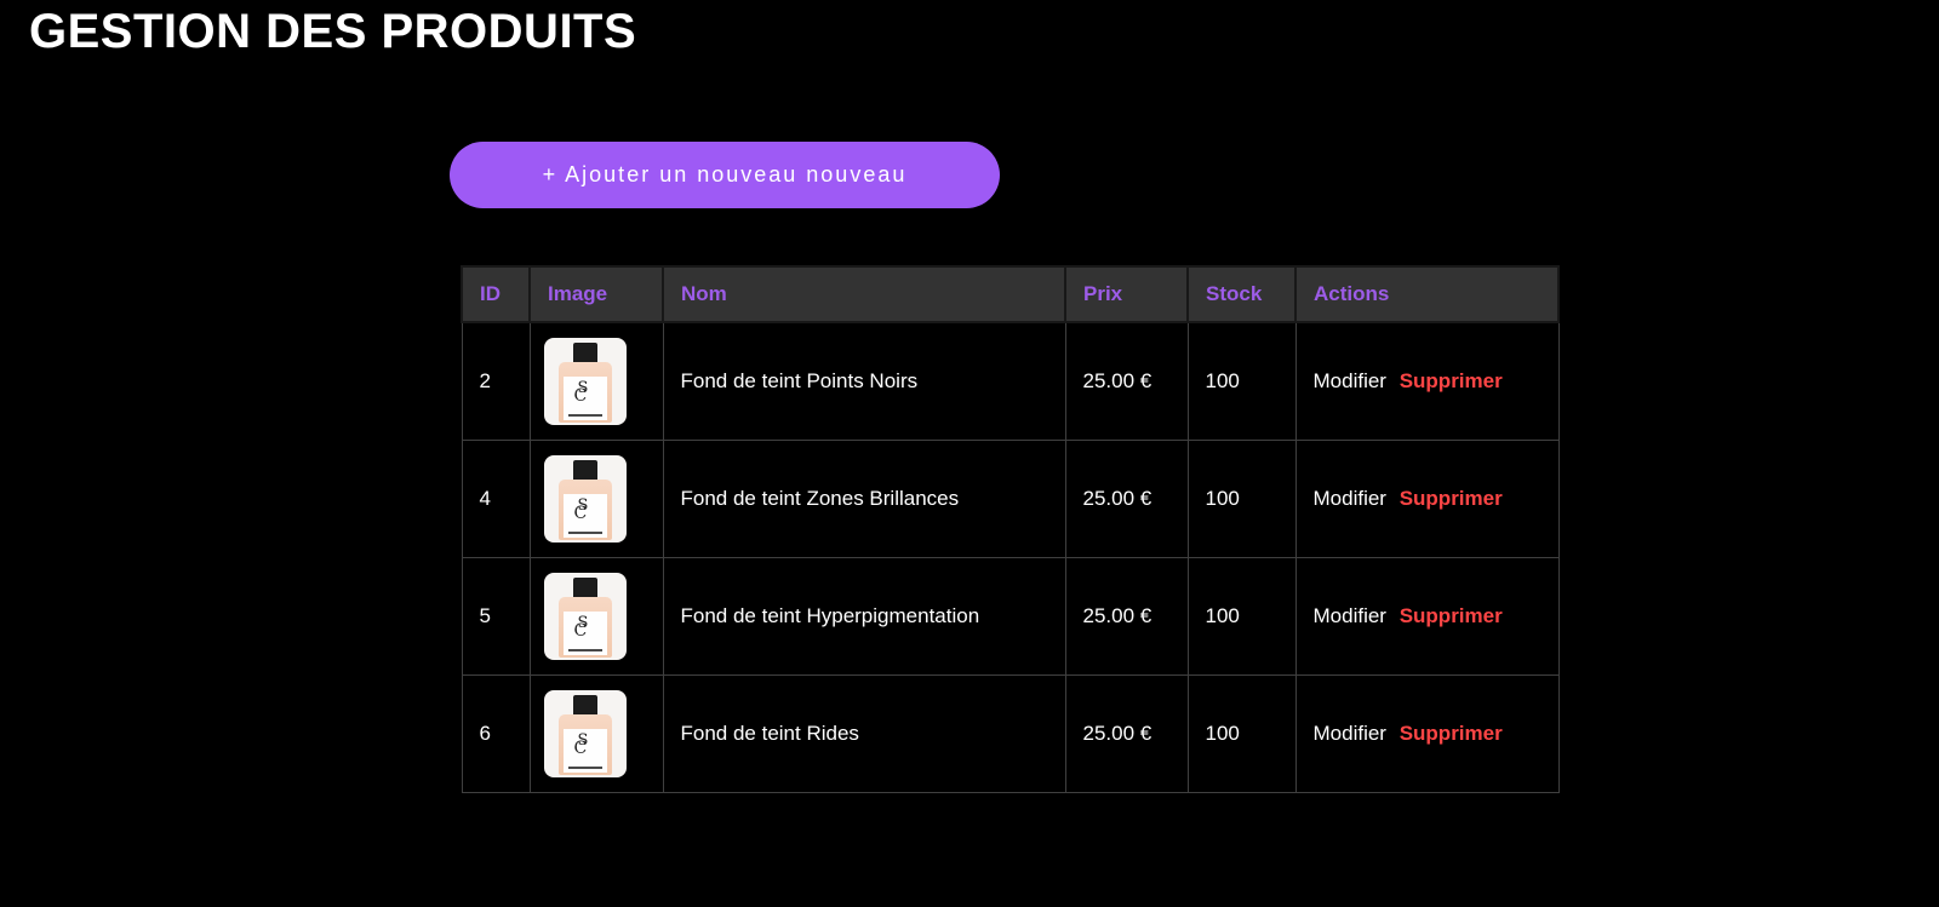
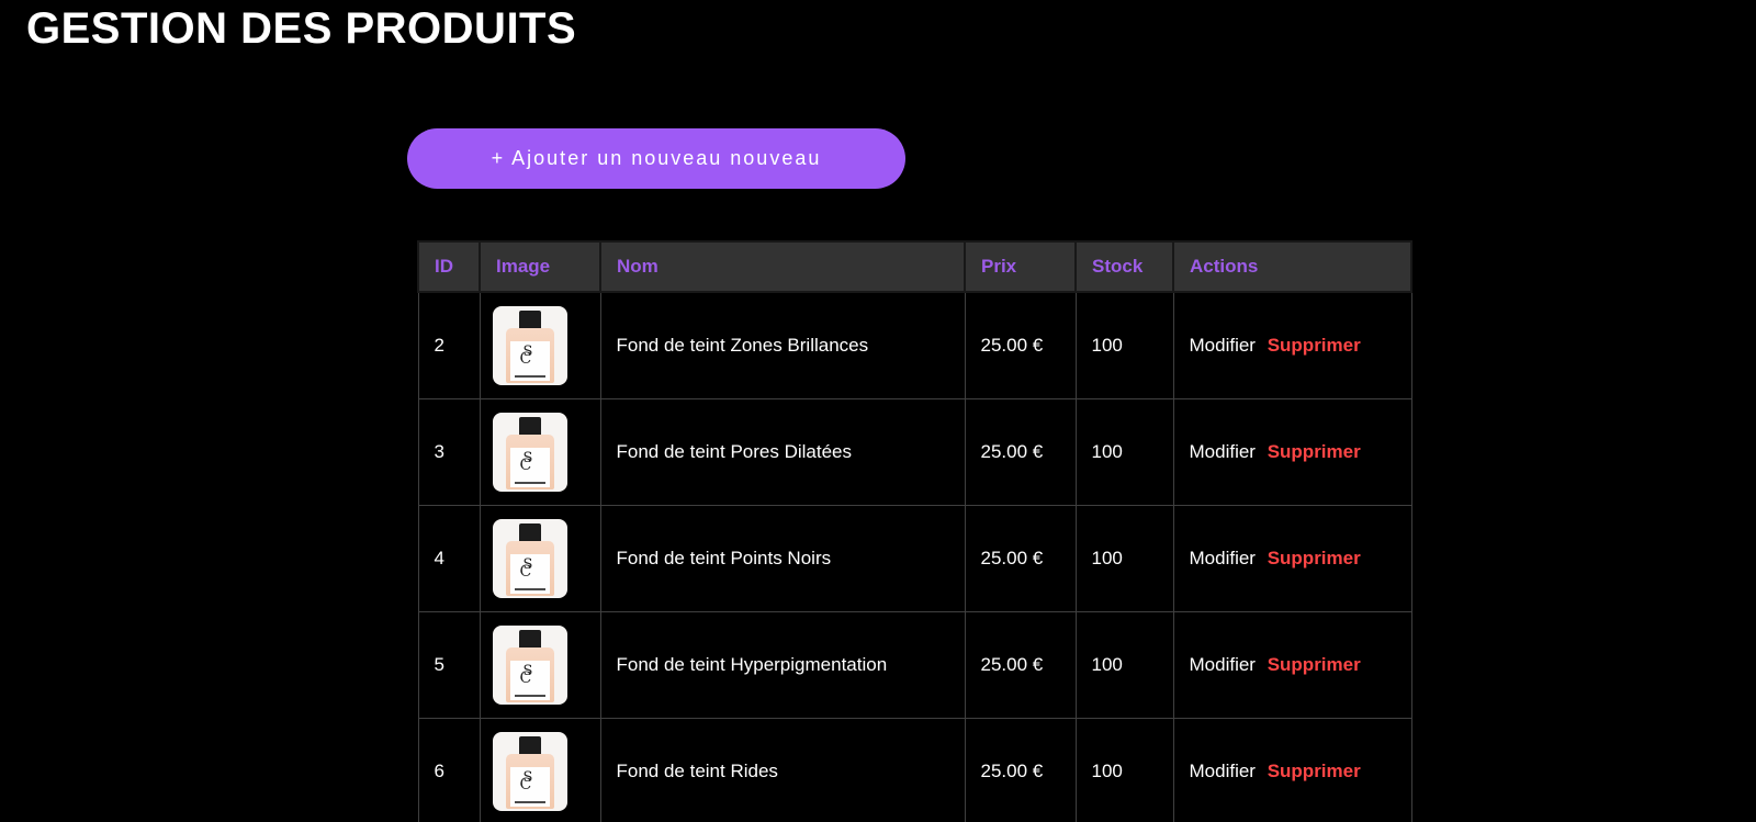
  GESTION DES PRODUITS
  + Ajouter un nouveau nouveau
  ID	Image	Nom	Prix	Stock	Actions
- 2	S C	Fond de teint Points Noirs	25.00 €	100	Modifier Supprimer
+ 2	S C	Fond de teint Zones Brillances	25.00 €	100	Modifier Supprimer
+ 3	S C	Fond de teint Pores Dilatées	25.00 €	100	Modifier Supprimer
- 4	S C	Fond de teint Zones Brillances	25.00 €	100	Modifier Supprimer
+ 4	S C	Fond de teint Points Noirs	25.00 €	100	Modifier Supprimer
  5	S C	Fond de teint Hyperpigmentation	25.00 €	100	Modifier Supprimer
  6	S C	Fond de teint Rides	25.00 €	100	Modifier Supprimer
